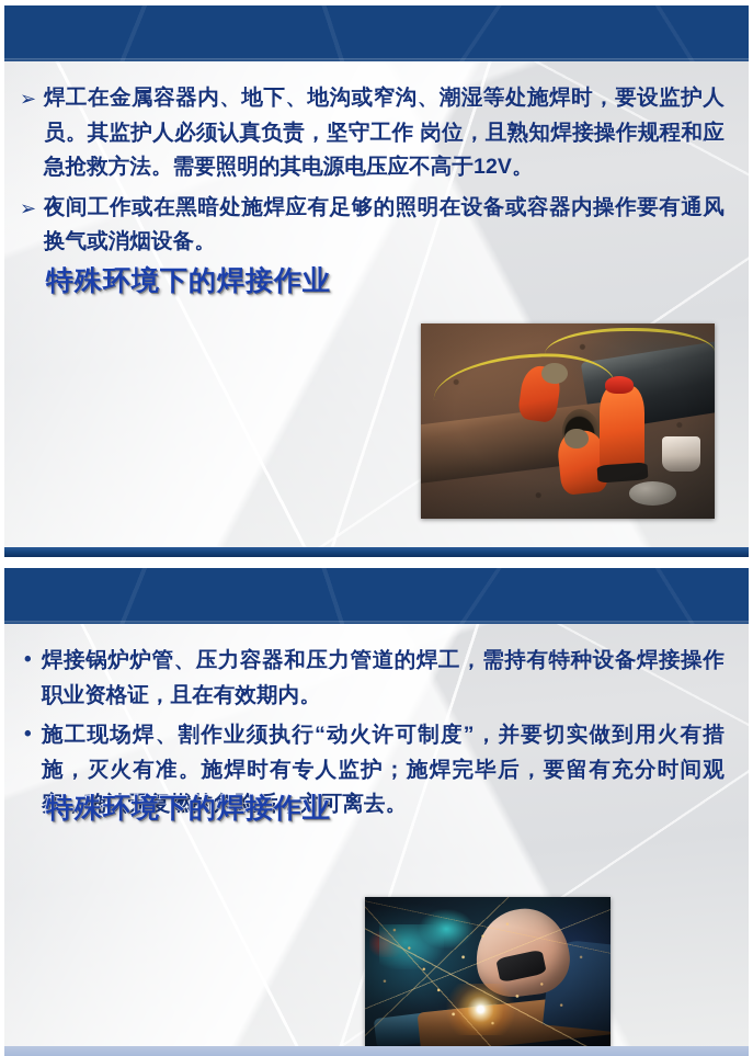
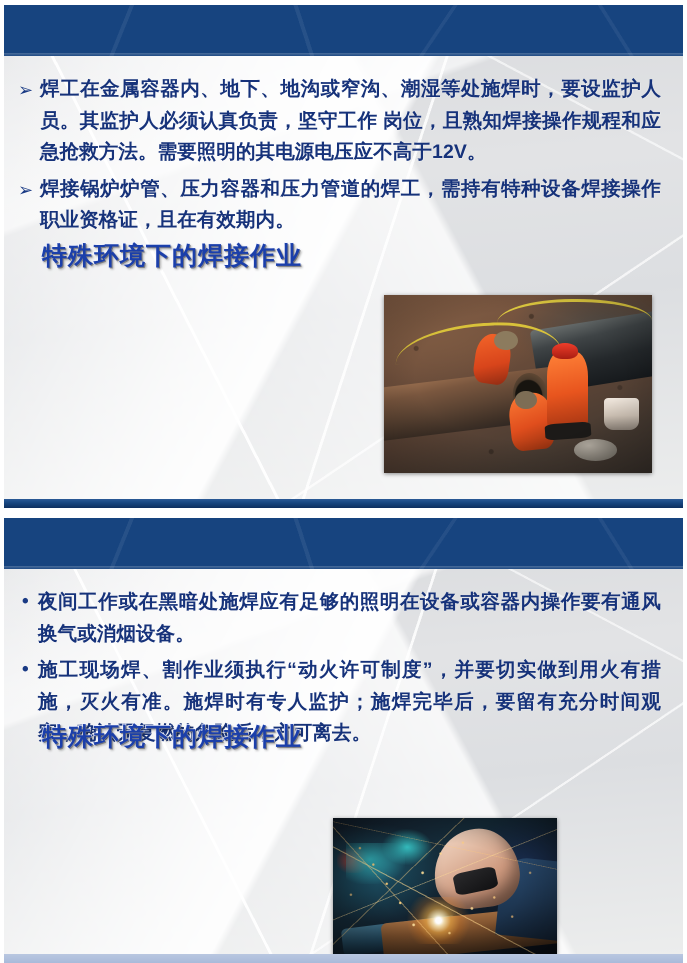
  特殊环境下的焊接作业
  ➢
  焊工在金属容器内、地下、地沟或窄沟、潮湿等处施焊时，要设监护人员。其监护人必须认真负责，坚守工作 岗位，且熟知焊接操作规程和应急抢救方法。需要照明的其电源电压应不高于12V。
  ➢
- 夜间工作或在黑暗处施焊应有足够的照明在设备或容器内操作要有通风换气或消烟设备。
+ 焊接锅炉炉管、压力容器和压力管道的焊工，需持有特种设备焊接操作职业资格证，且在有效期内。
  特殊环境下的焊接作业
  •
- 焊接锅炉炉管、压力容器和压力管道的焊工，需持有特种设备焊接操作职业资格证，且在有效期内。
+ 夜间工作或在黑暗处施焊应有足够的照明在设备或容器内操作要有通风换气或消烟设备。
  •
  施工现场焊、割作业须执行“动火许可制度”，并要切实做到用火有措施，灭火有准。施焊时有专人监护；施焊完毕后，要留有充分时间观察，确认无复燃的危险后，方可离去。
